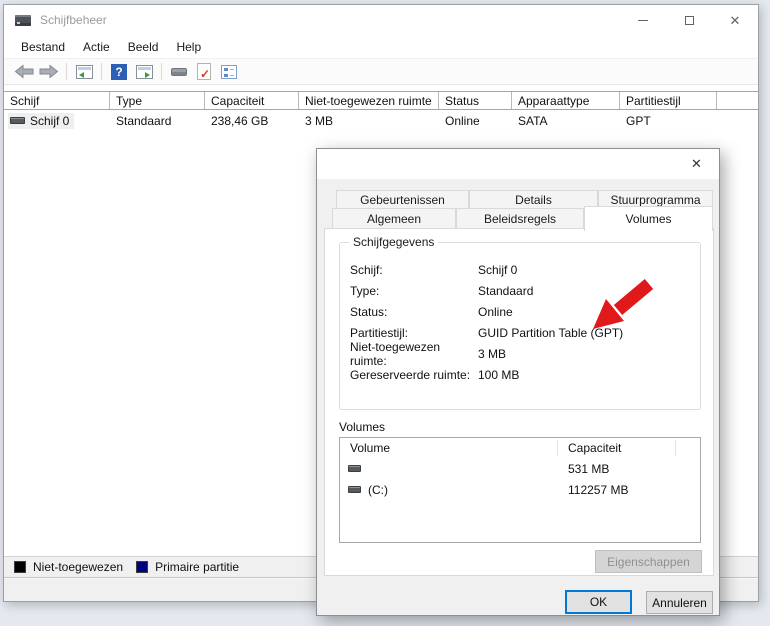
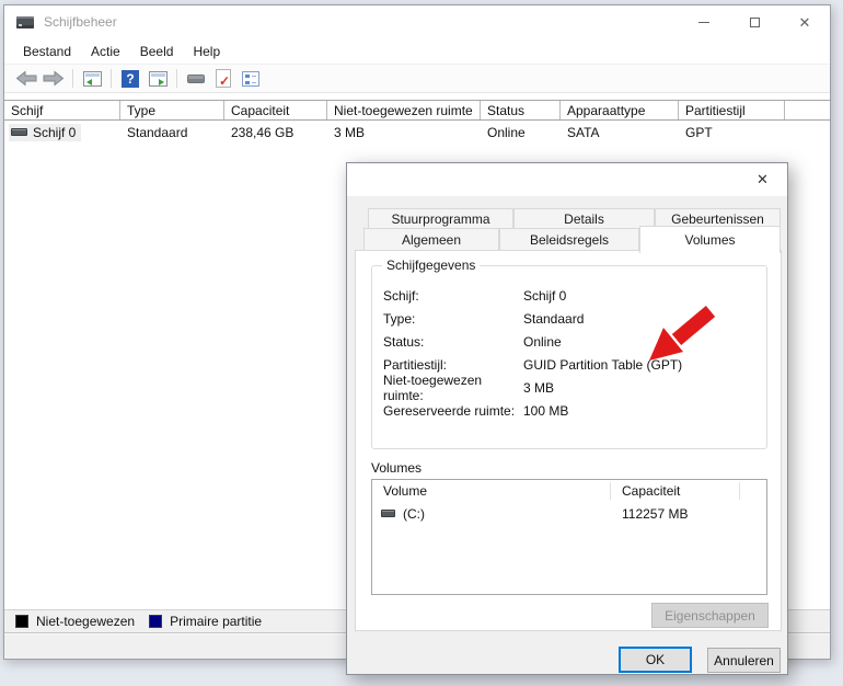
  Schijfbeheer
  ✕
  Bestand
  Actie
  Beeld
  Help
  ?
  ✓
  Schijf
  Type
  Capaciteit
  Niet-toegewezen ruimte
  Status
  Apparaattype
  Partitiestijl
  Schijf 0
  Standaard
  238,46 GB
  3 MB
  Online
  SATA
  GPT
  Niet-toegewezen
  Primaire partitie
  ✕
- Gebeurtenissen
+ Stuurprogramma
  Details
- Stuurprogramma
+ Gebeurtenissen
  Algemeen
  Beleidsregels
  Volumes
  Schijfgegevens
  Schijf:
  Schijf 0
  Type:
  Standaard
  Status:
  Online
  Partitiestijl:
  GUID Partition Table (GPT)
  Niet-toegewezen ruimte:
  3 MB
  Gereserveerde ruimte:
  100 MB
  Volumes
  Volume
  Capaciteit
- 531 MB
  (C:)
  112257 MB
  Eigenschappen
  OK
  Annuleren
